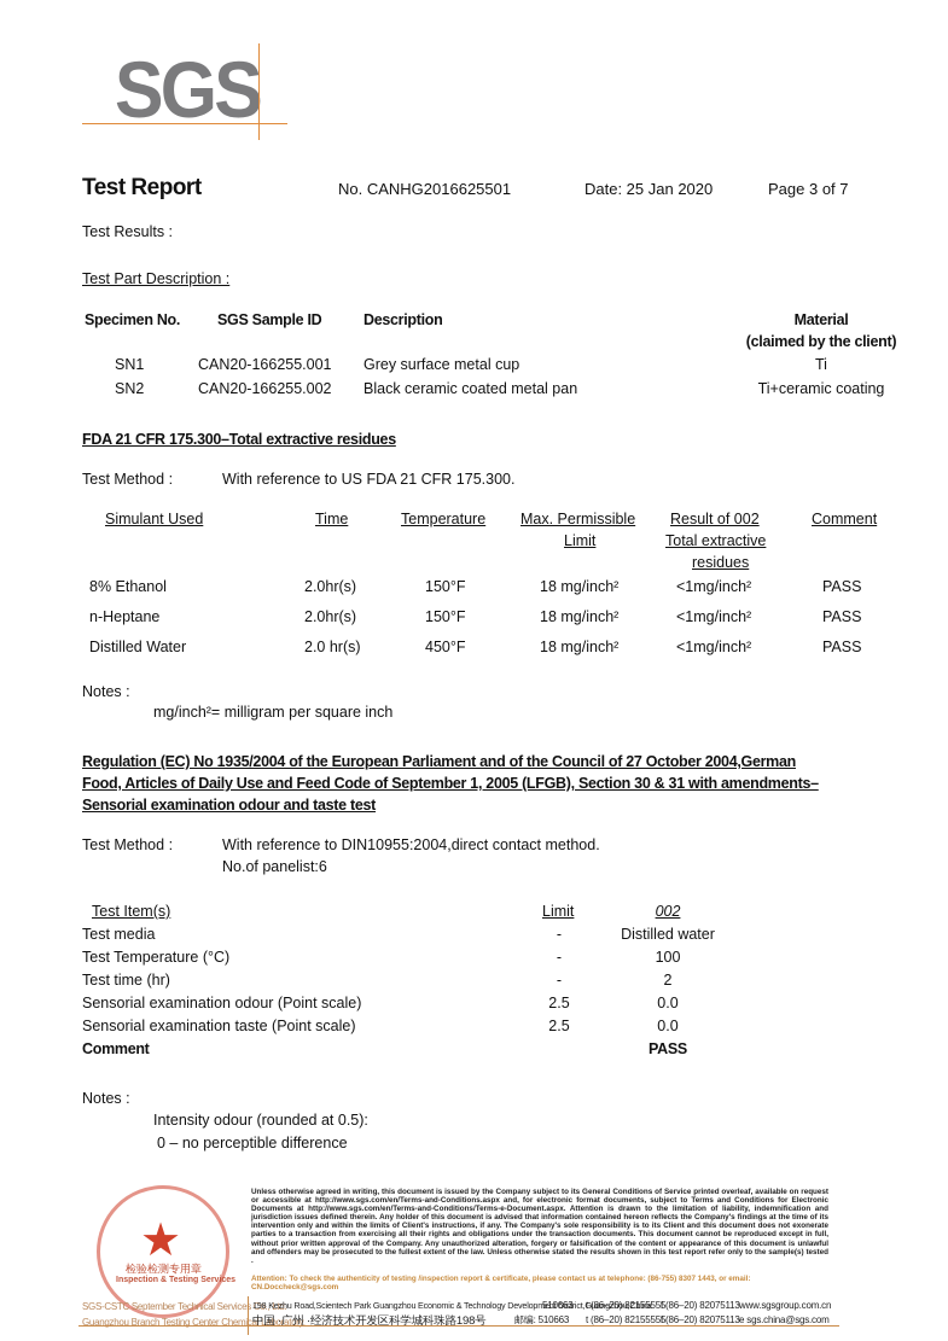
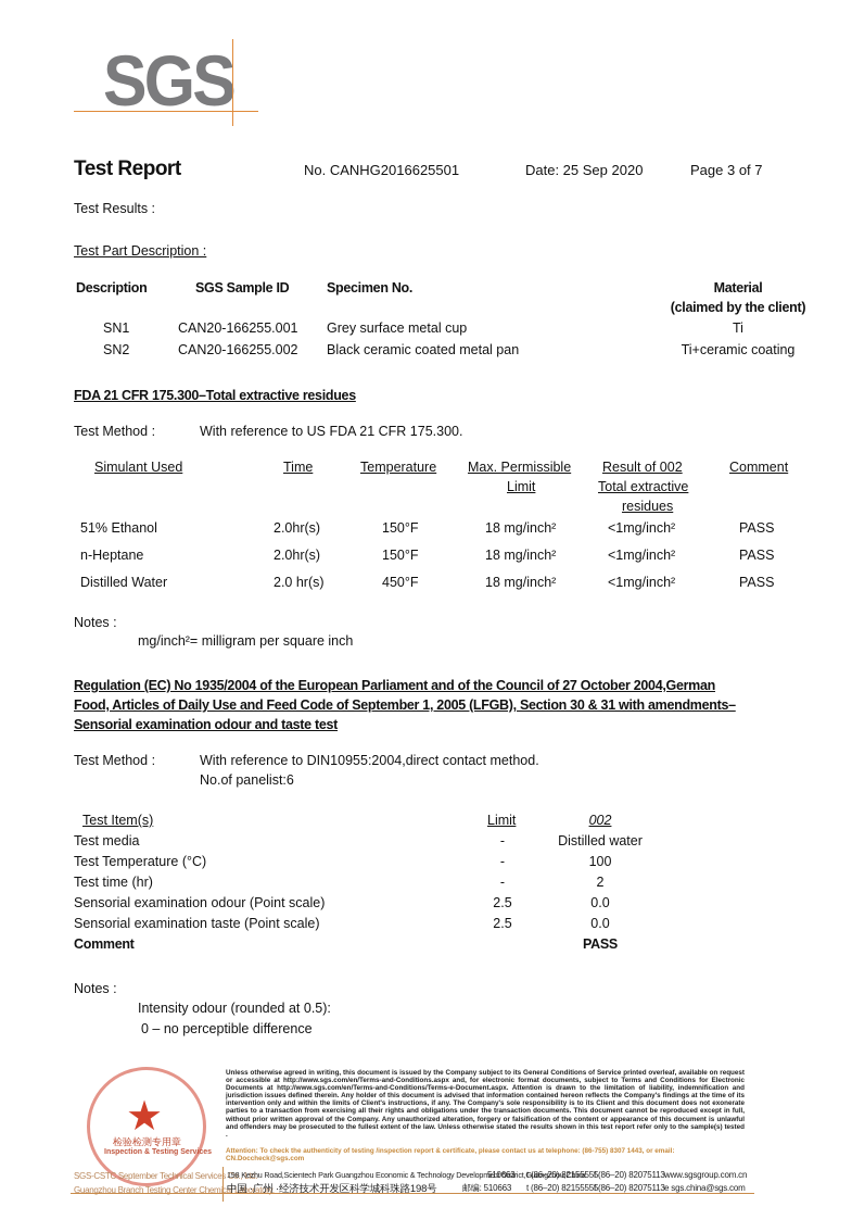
  SGS
  Test Report
  No. CANHG2016625501
- Date: 25 Jan 2020
+ Date: 25 Sep 2020
  Page 3 of 7
  Test Results :
  Test Part Description :
- Specimen No.
+ Description
  SGS Sample ID
- Description
+ Specimen No.
  Material
  (claimed by the client)
  SN1
  CAN20-166255.001
  Grey surface metal cup
  Ti
  SN2
  CAN20-166255.002
  Black ceramic coated metal pan
  Ti+ceramic coating
  FDA 21 CFR 175.300–Total extractive residues
  Test Method :
  With reference to US FDA 21 CFR 175.300.
  Simulant Used
  Time
  Temperature
  Max. Permissible
  Limit
  Result of 002
  Total extractive
  residues
  Comment
- 8% Ethanol
+ 51% Ethanol
  2.0hr(s)
  150°F
  18 mg/inch²
  <1mg/inch²
  PASS
  n-Heptane
  2.0hr(s)
  150°F
  18 mg/inch²
  <1mg/inch²
  PASS
  Distilled Water
  2.0 hr(s)
  450°F
  18 mg/inch²
  <1mg/inch²
  PASS
  Notes :
  mg/inch²= milligram per square inch
  Regulation (EC) No 1935/2004 of the European Parliament and of the Council of 27 October 2004,German
  Food, Articles of Daily Use and Feed Code of September 1, 2005 (LFGB), Section 30 & 31 with amendments–
  Sensorial examination odour and taste test
  Test Method :
  With reference to DIN10955:2004,direct contact method.
  No.of panelist:6
  Test Item(s)
  Limit
  002
  Test media
  -
  Distilled water
  Test Temperature (°C)
  -
  100
  Test time (hr)
  -
  2
  Sensorial examination odour (Point scale)
  2.5
  0.0
  Sensorial examination taste (Point scale)
  2.5
  0.0
  Comment
  PASS
  Notes :
  Intensity odour (rounded at 0.5):
  0 – no perceptible difference
  ★
  检验检测专用章
  SGS-CSTC September Technical Services Co., Ltd.
  Guangzhou Branch Testing Center Chemcal Laboratory.
  198 Kezhu Road,Scientech Park Guangzhou Economic & Technology Development District,Guangzhou,China
  510663
  t (86–20) 82155555
  f (86–20) 82075113
  www.sgsgroup.com.cn
  中国 ·广州 ·经济技术开发区科学城科珠路198号
  邮编: 510663
  t (86–20) 82155555
  f (86–20) 82075113
  e sgs.china@sgs.com
